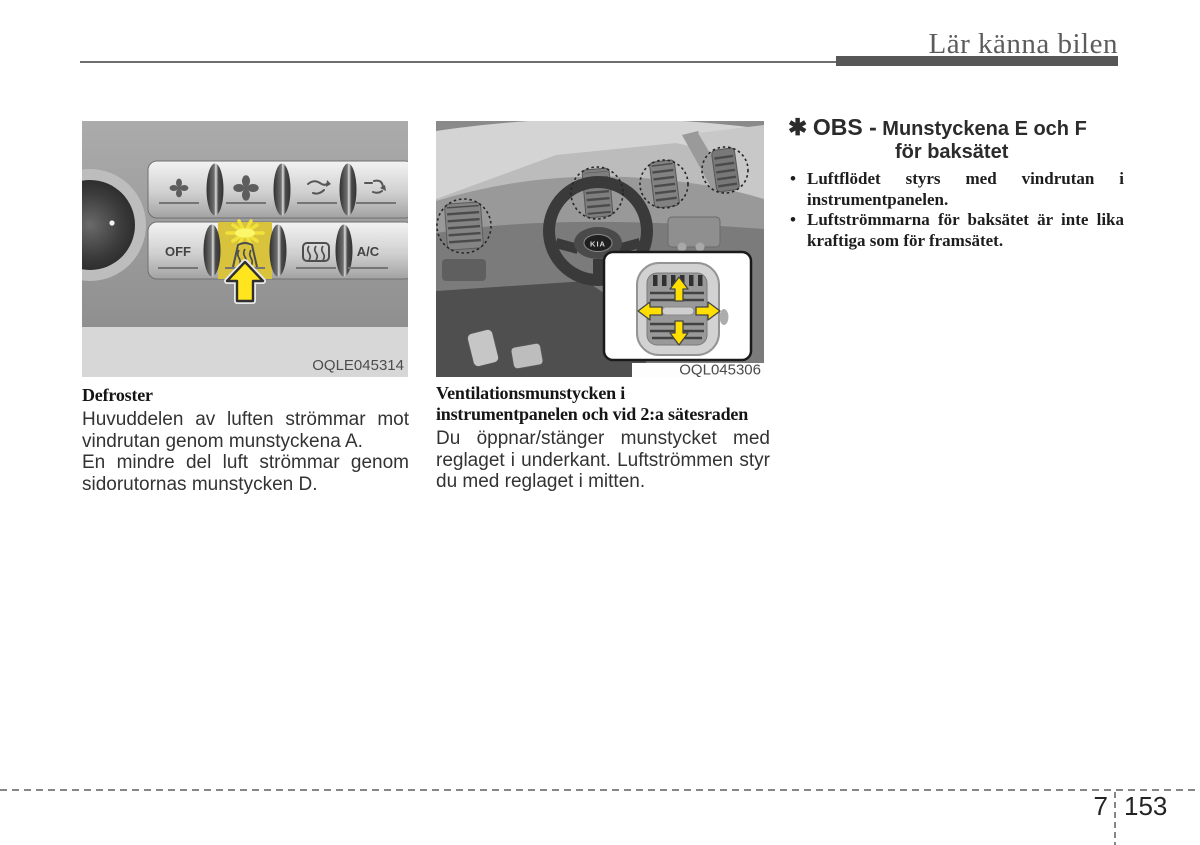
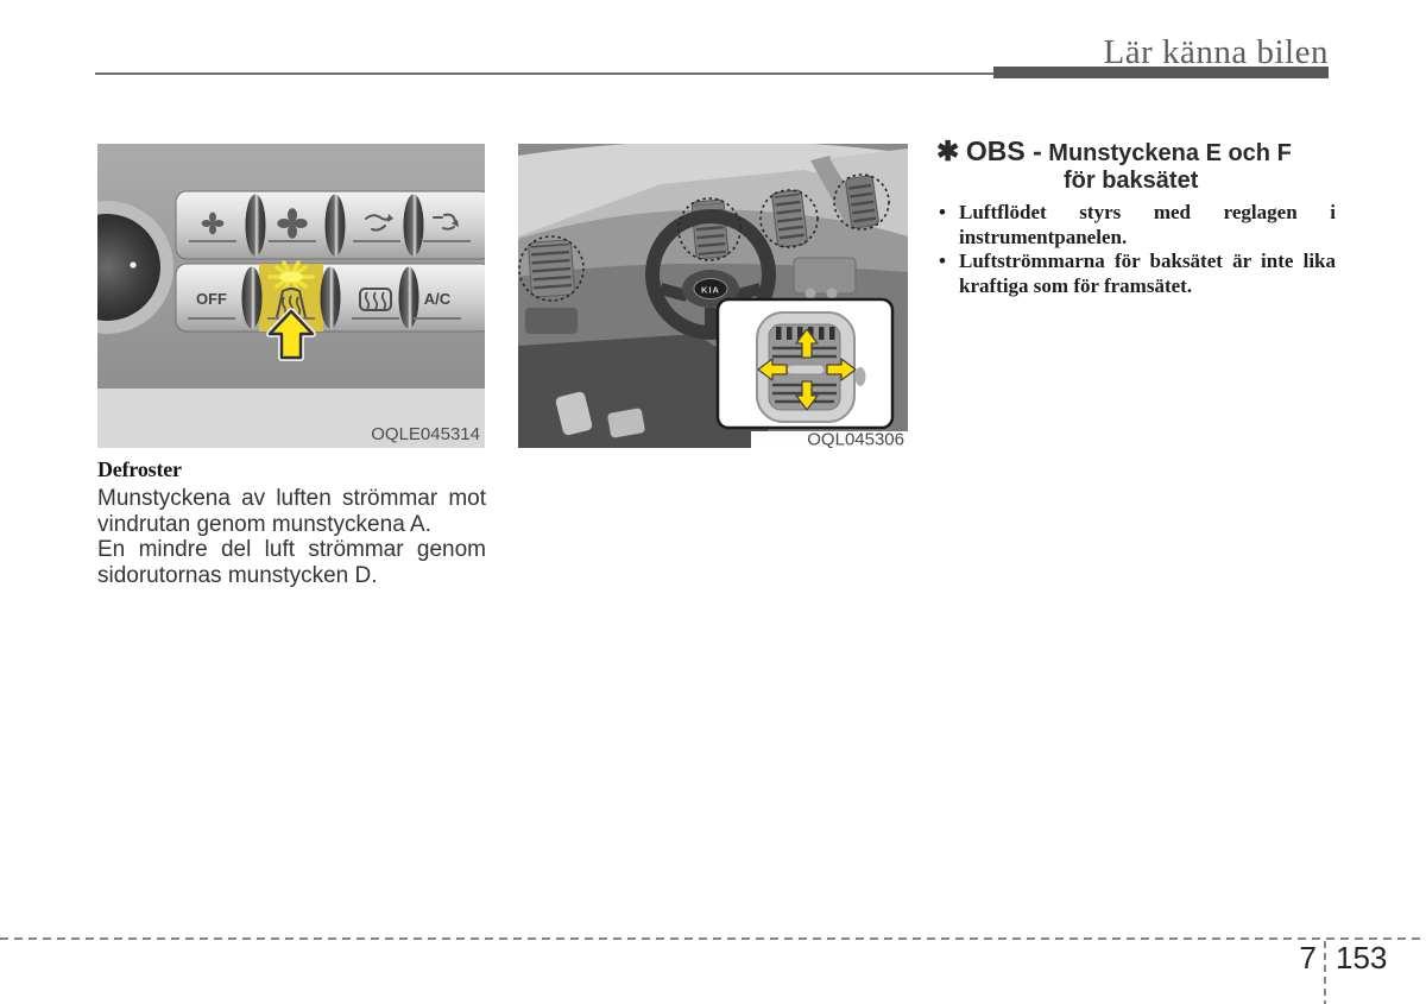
  Lär känna bilen
  OFF
  A/C
  OQLE045314
  KIA
  OQL045306
  Defroster
- Huvuddelen av luften strömmar mot vindrutan genom munstyckena A.
+ Munstyckena av luften strömmar mot vindrutan genom munstyckena A.
  En mindre del luft strömmar genom sidorutornas munstycken D.
- Ventilationsmunstycken i
- instrumentpanelen och vid 2:a sätesraden
- Du öppnar/stänger munstycket med reglaget i underkant. Luftströmmen styr du med reglaget i mitten.
  ✱ OBS - Munstyckena E och F
  för baksätet
- Luftflödet styrs med vindrutan i instrumentpanelen.
+ Luftflödet styrs med reglagen i instrumentpanelen.
  Luftströmmarna för baksätet är inte lika kraftiga som för framsätet.
  7
  153
